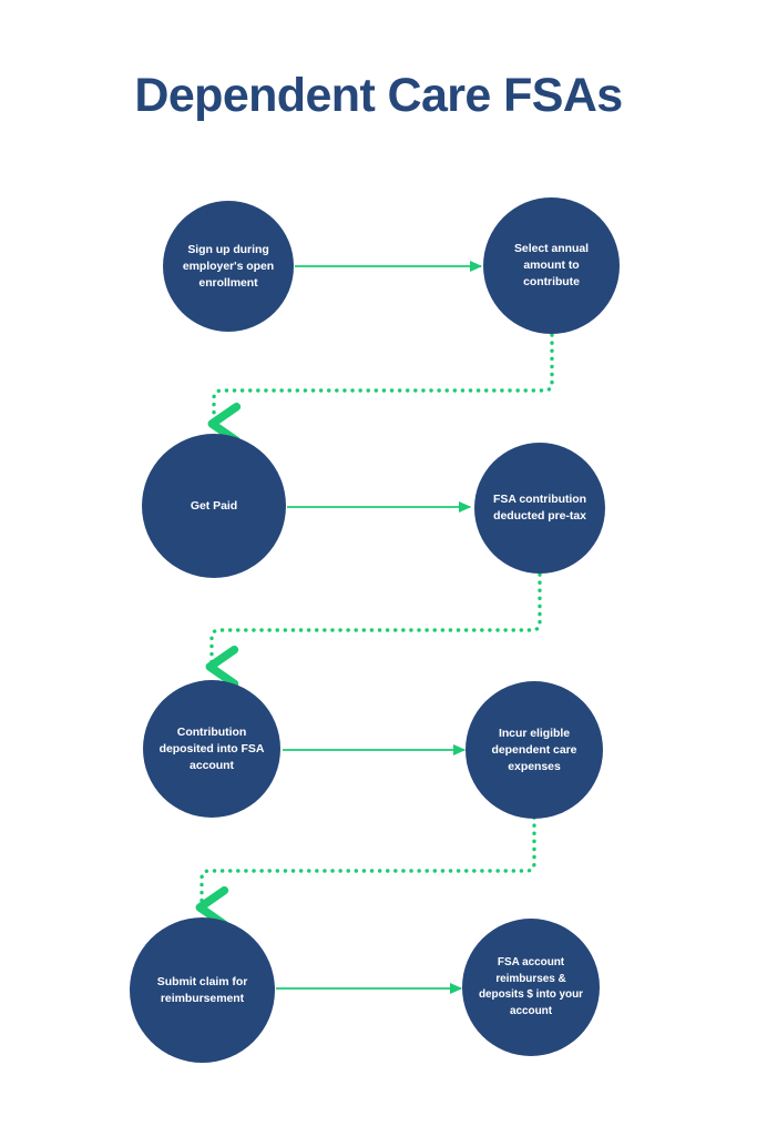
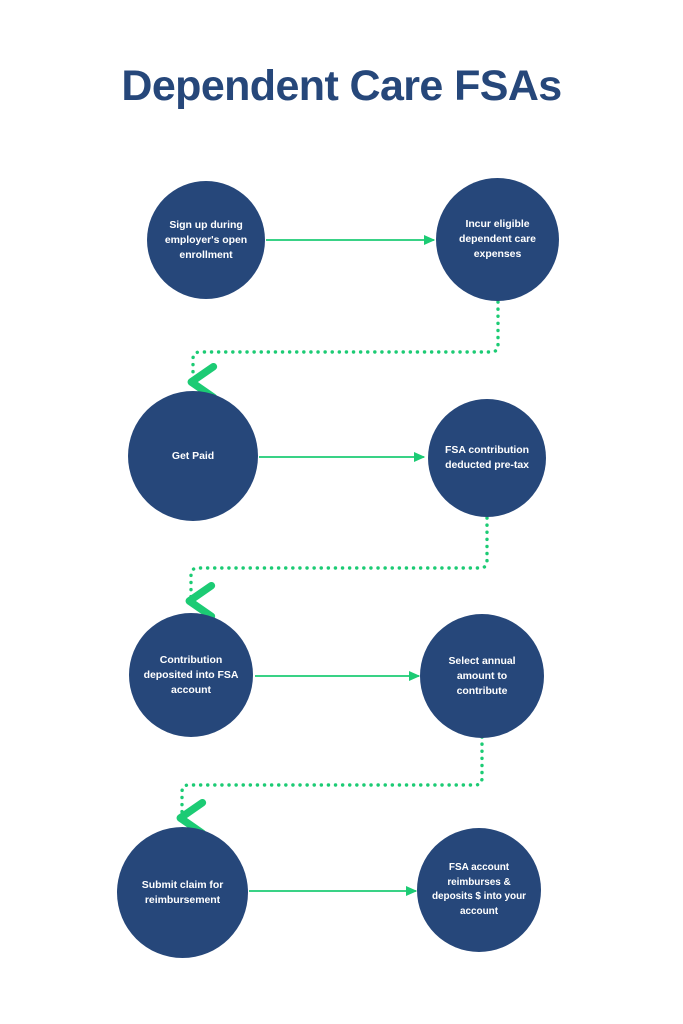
  Dependent Care FSAs
  Sign up during employer's open enrollment
- Select annual amount to contribute
+ Incur eligible dependent care expenses
  Get Paid
  FSA contribution deducted pre-tax
  Contribution deposited into FSA account
- Incur eligible dependent care expenses
+ Select annual amount to contribute
  Submit claim for reimbursement
  FSA account reimburses & deposits $ into your account
